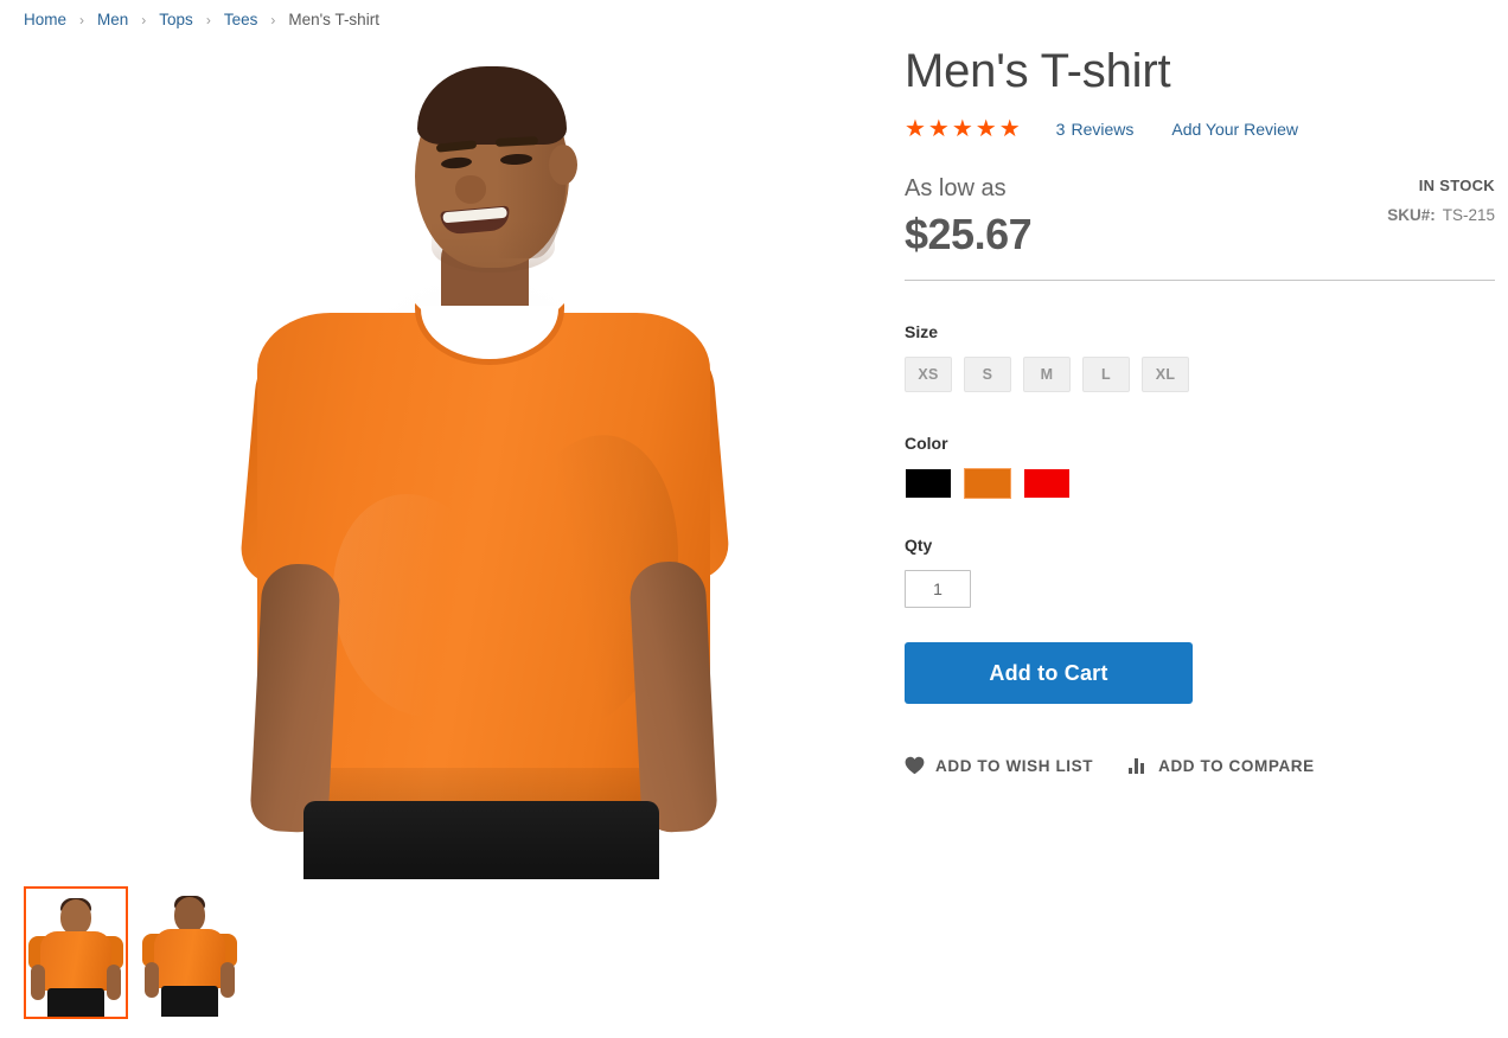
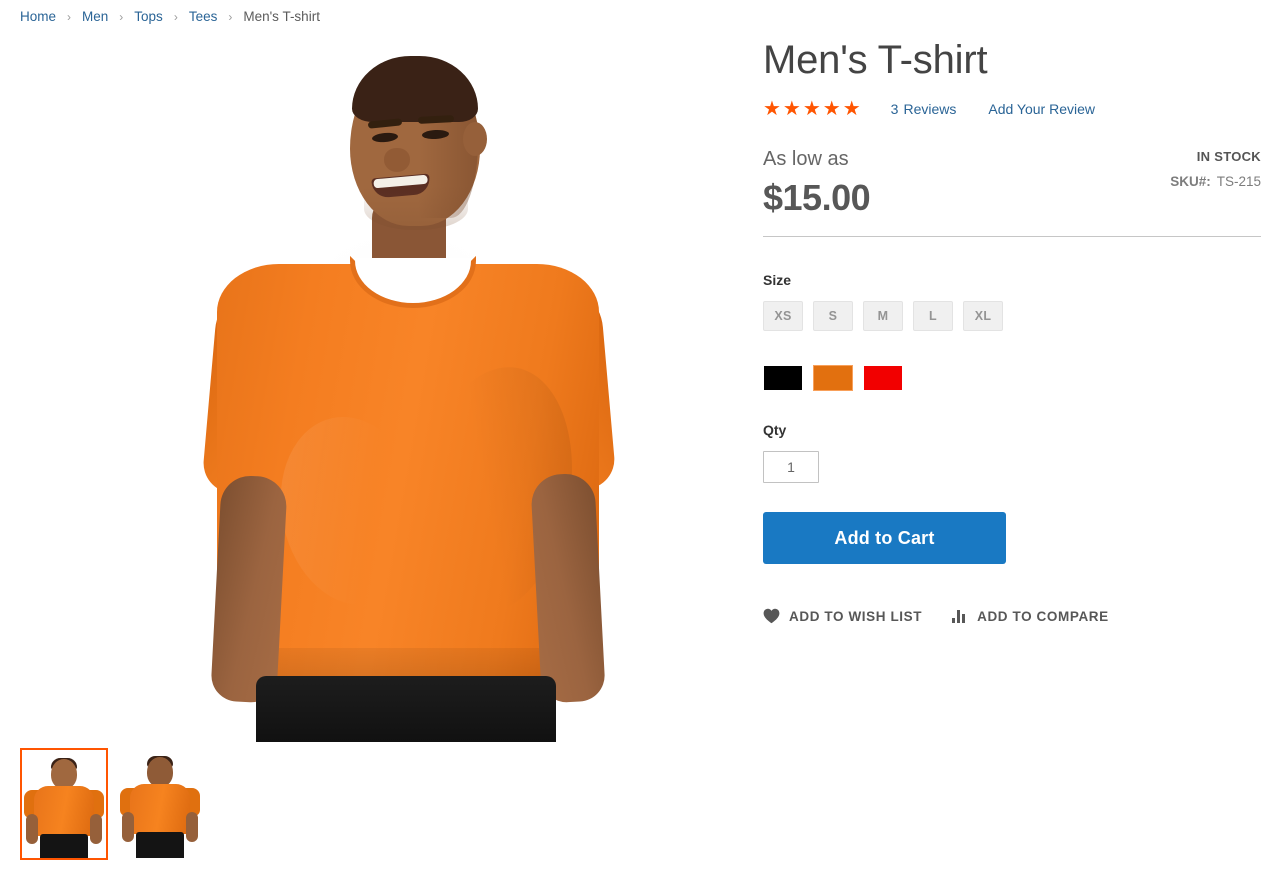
  Home
  ›
  Men
  ›
  Tops
  ›
  Tees
  ›
  Men's T-shirt
  Men's T-shirt
  ★★★★★
  3 Reviews
  Add Your Review
  As low as
- $25.67
+ $15.00
  IN STOCK
  SKU#: TS-215
  Size
  XS
  S
  M
  L
  XL
- Color
  Qty
  1
  Add to Cart
  ADD TO WISH LIST
  ADD TO COMPARE
